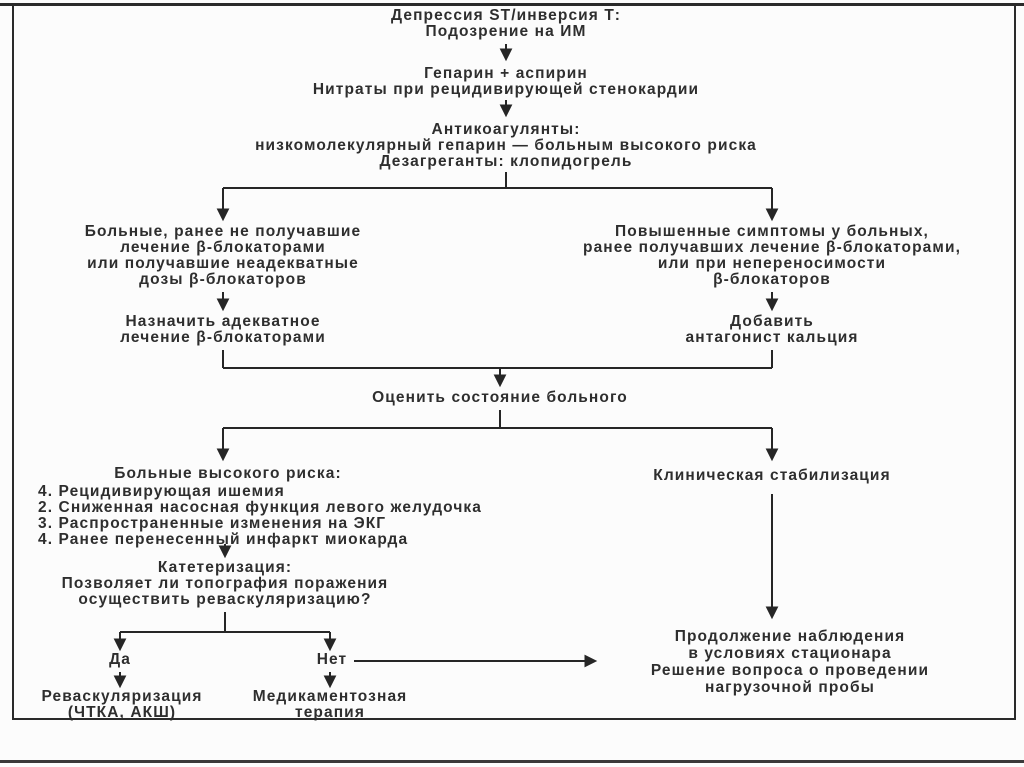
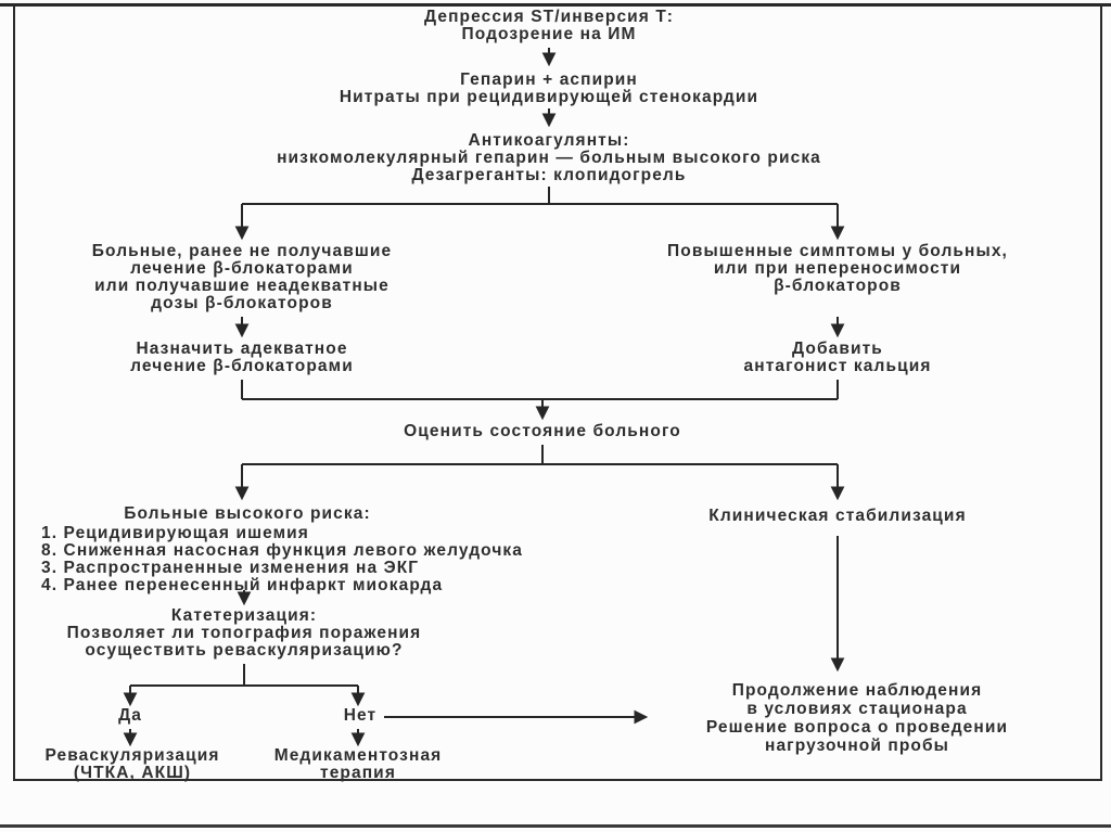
  Депрессия ST/инверсия Т:
  Подозрение на ИМ
  Гепарин + аспирин
  Нитраты при рецидивирующей стенокардии
  Антикоагулянты:
  низкомолекулярный гепарин — больным высокого риска
  Дезагреганты: клопидогрель
  Больные, ранее не получавшие
  лечение β-блокаторами
  или получавшие неадекватные
  дозы β-блокаторов
  Повышенные симптомы у больных,
- ранее получавших лечение β-блокаторами,
  или при непереносимости
  β-блокаторов
  Назначить адекватное
  лечение β-блокаторами
  Добавить
  антагонист кальция
  Оценить состояние больного
  Больные высокого риска:
- 4. Рецидивирующая ишемия
+ 1. Рецидивирующая ишемия
- 2. Сниженная насосная функция левого желудочка
+ 8. Сниженная насосная функция левого желудочка
  3. Распространенные изменения на ЭКГ
  4. Ранее перенесенный инфаркт миокарда
  Клиническая стабилизация
  Катетеризация:
  Позволяет ли топография поражения
  осуществить реваскуляризацию?
  Да
  Нет
  Реваскуляризация
  (ЧТКА, АКШ)
  Медикаментозная
  терапия
  Продолжение наблюдения
  в условиях стационара
  Решение вопроса о проведении
  нагрузочной пробы
